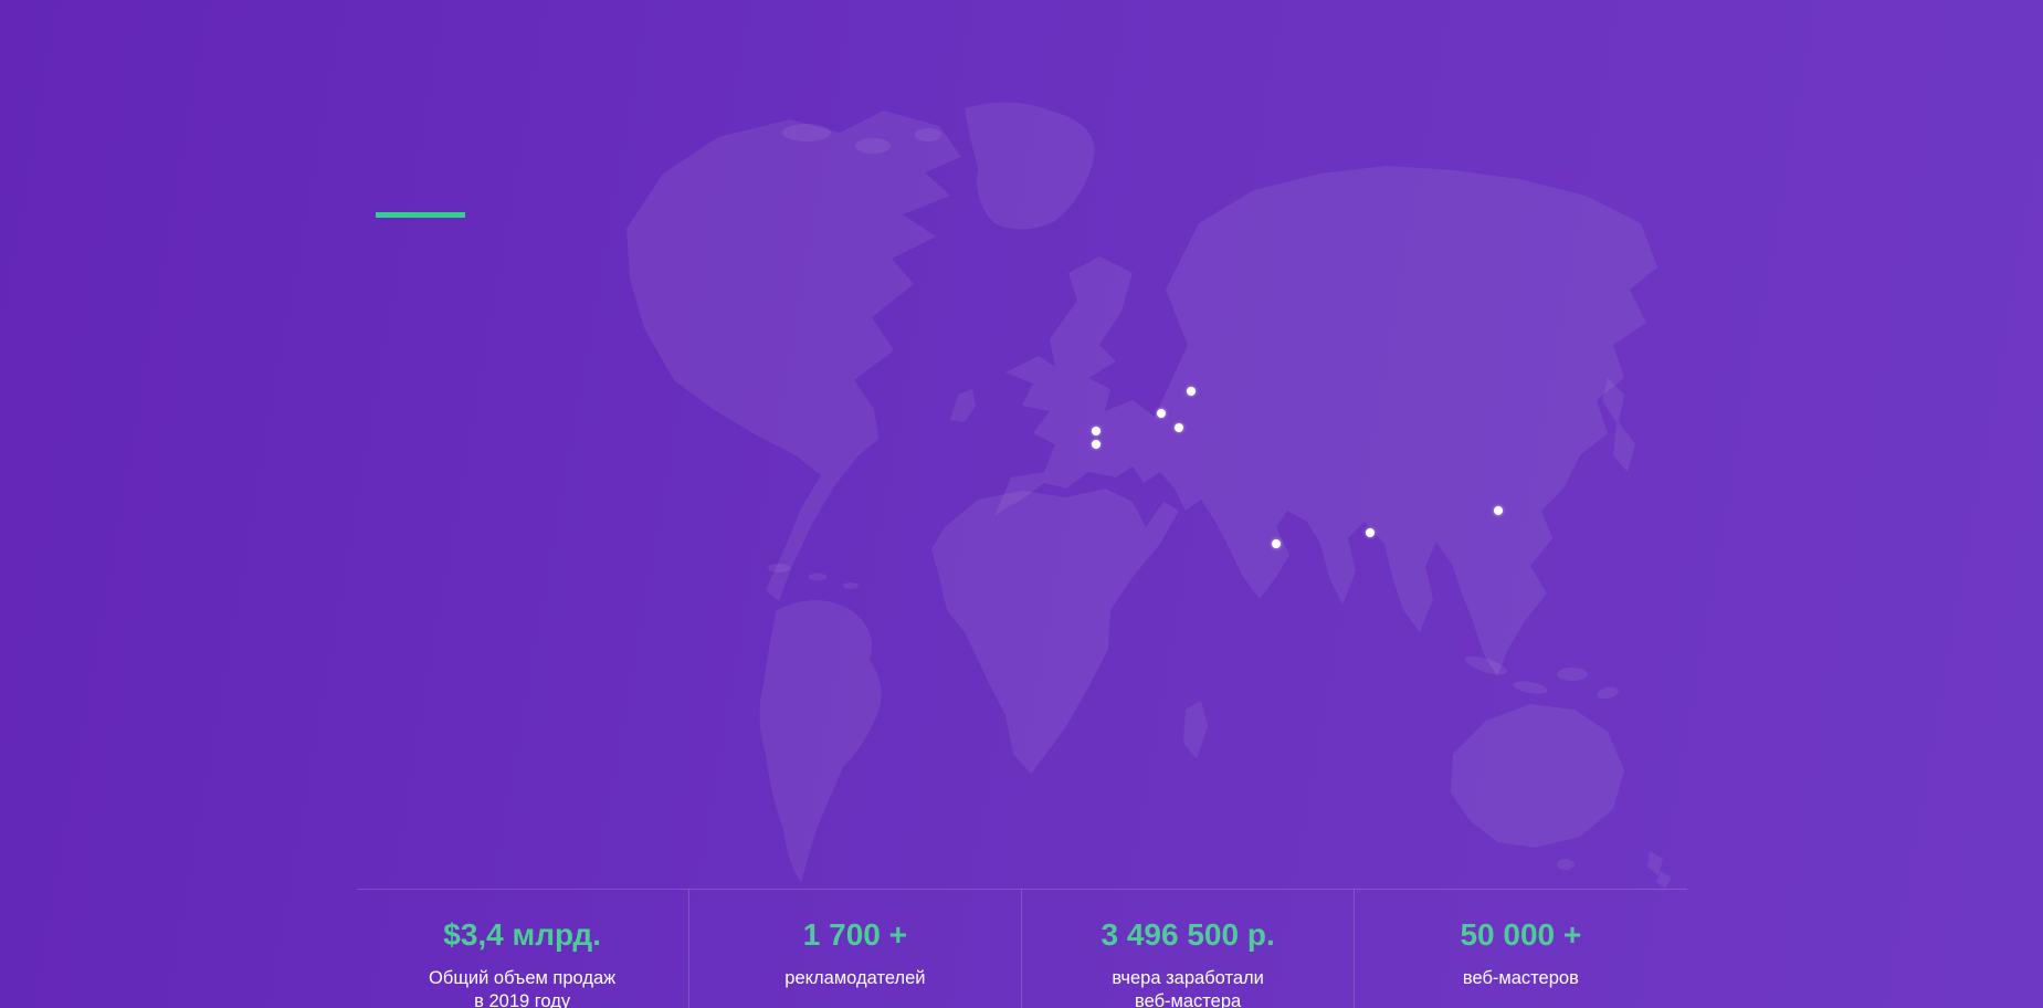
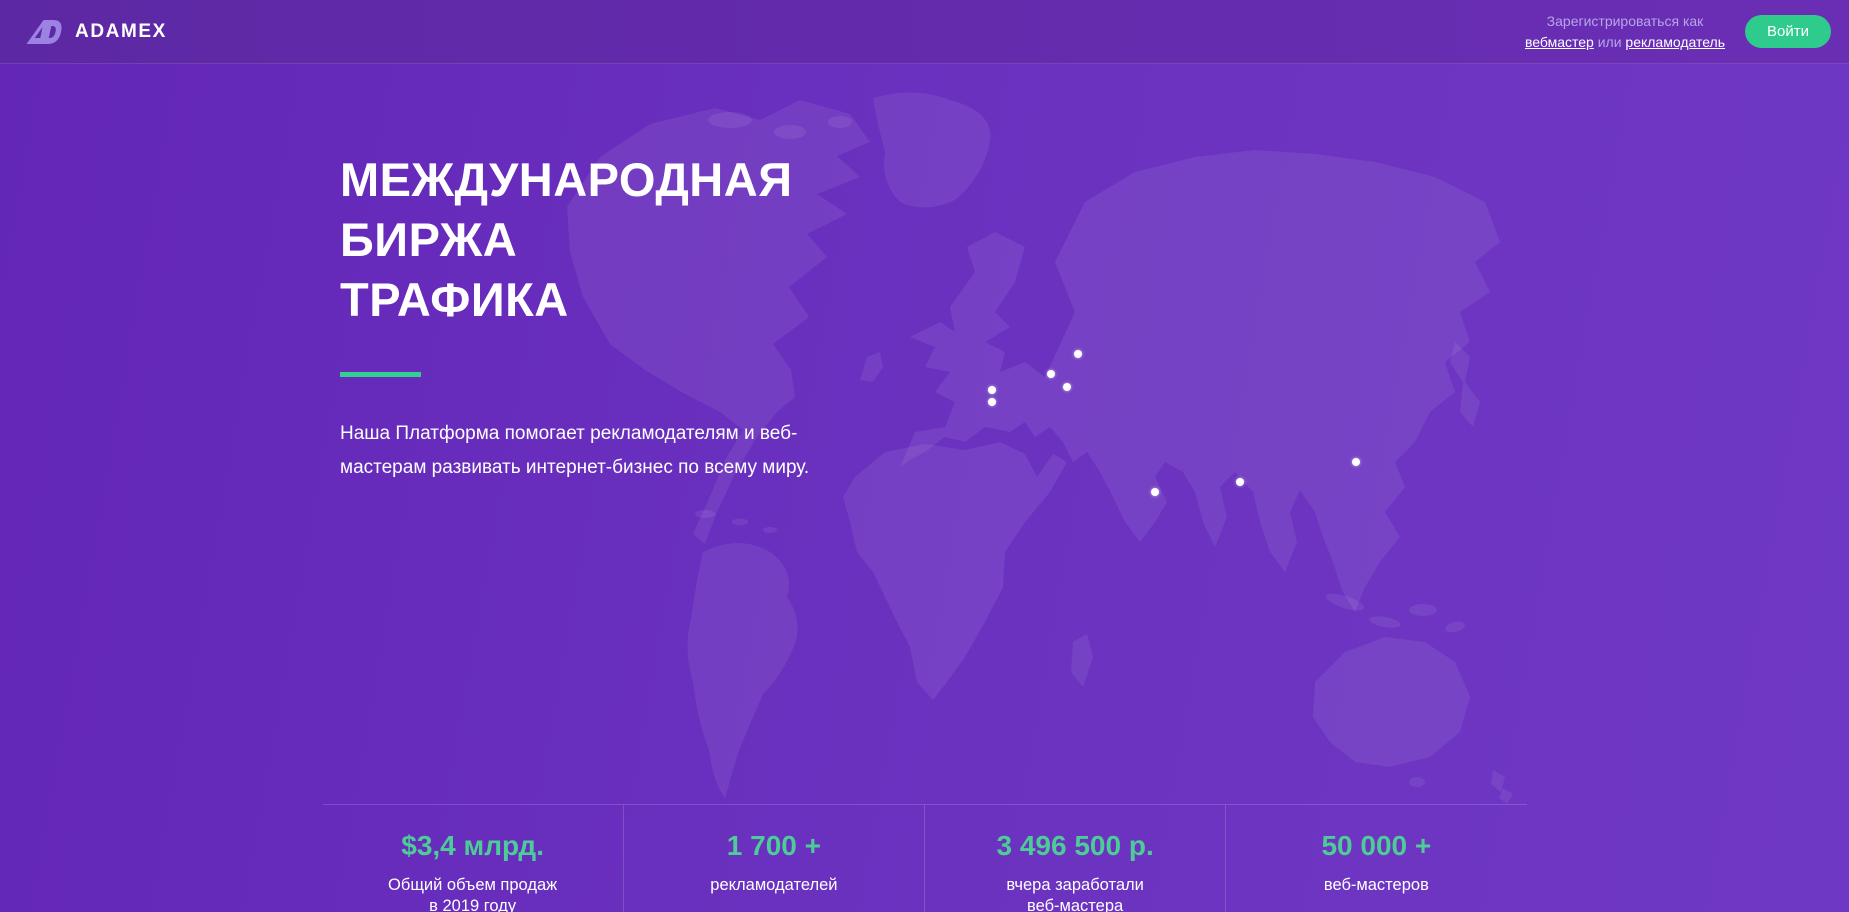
+ ADAMEX
+ Зарегистрироваться как
+ вебмастер или рекламодатель
+ Войти
+ МЕЖДУНАРОДНАЯ
+ БИРЖА
+ ТРАФИКА
+ Наша Платформа помогает рекламодателям и веб-
+ мастерам развивать интернет-бизнес по всему миру.
  $3,4 млрд.
  Общий объем продаж
  в 2019 году
  1 700 +
  рекламодателей
  3 496 500 р.
  вчера заработали
  веб-мастера
  50 000 +
  веб-мастеров
